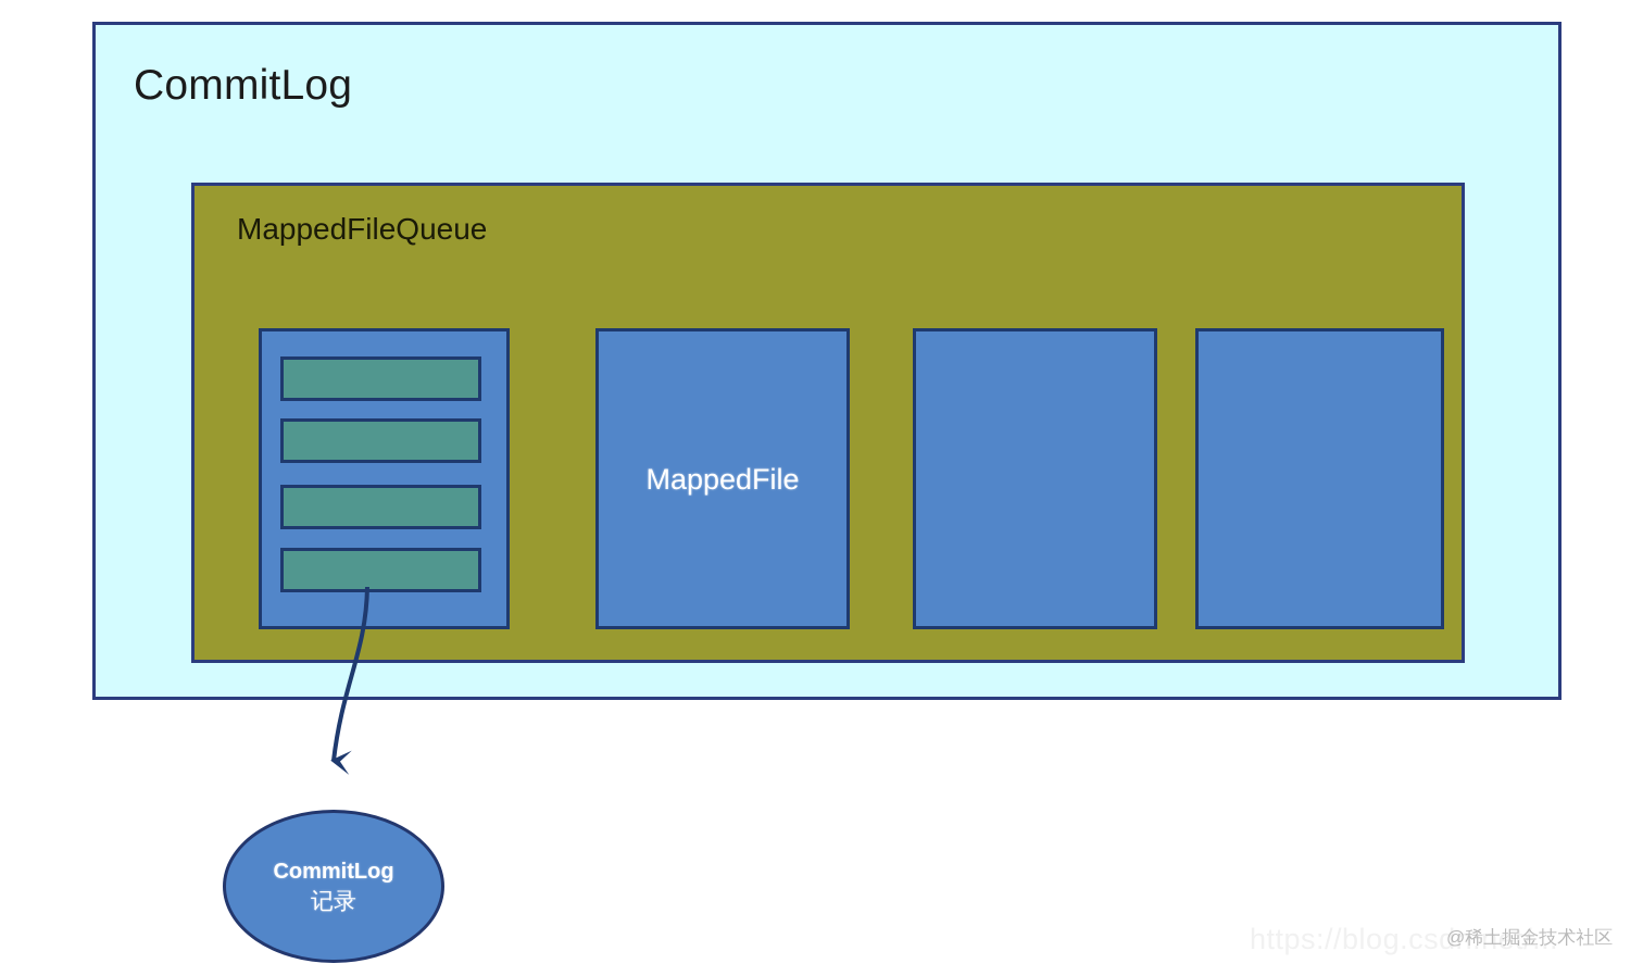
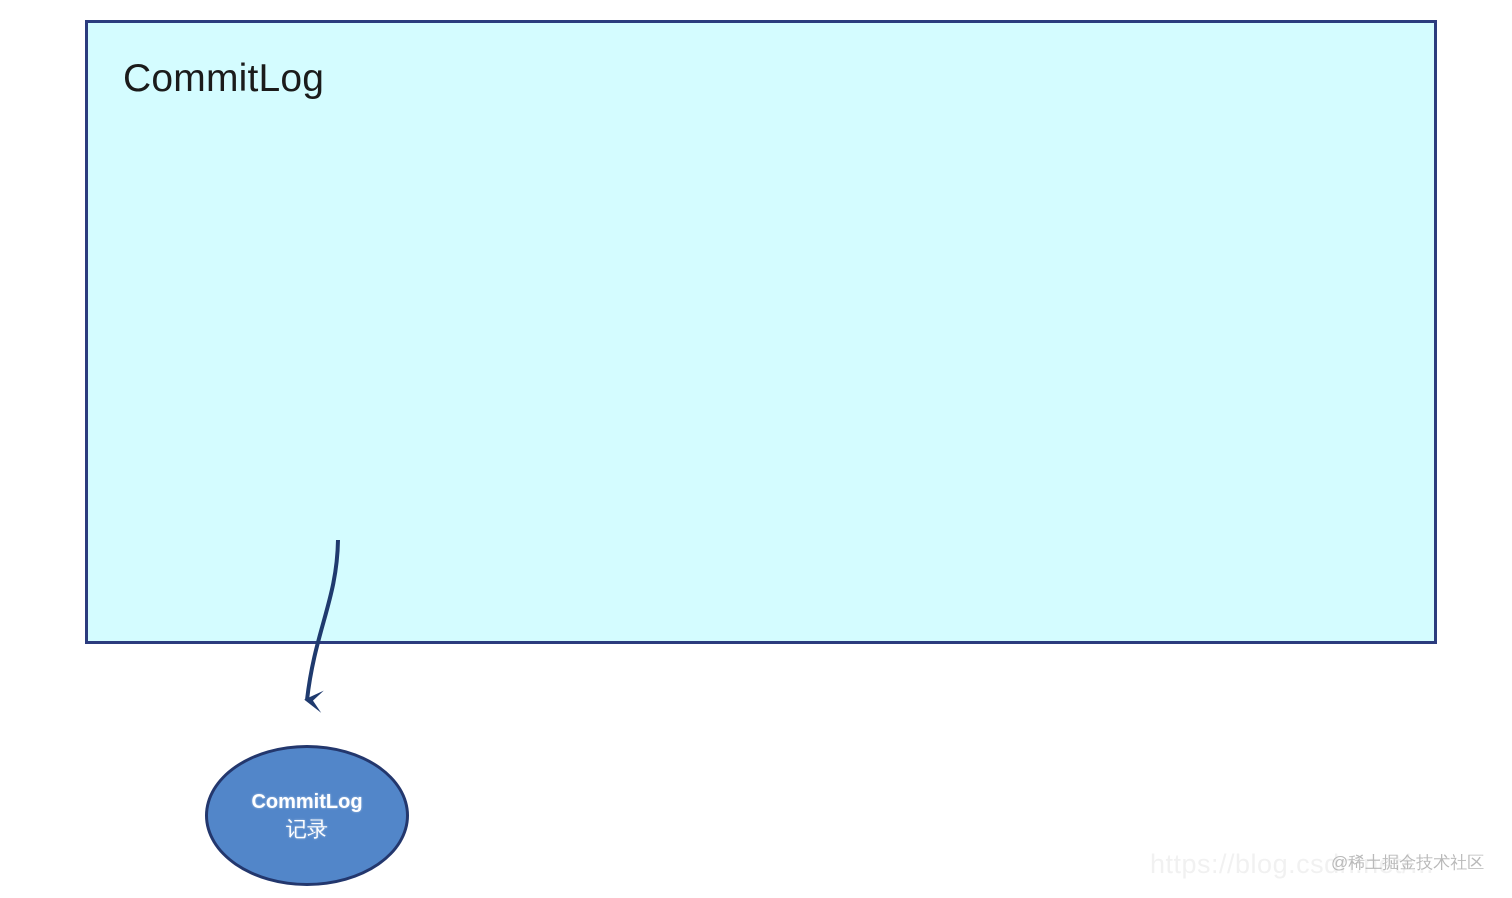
  CommitLog
- MappedFileQueue
- MappedFile
  CommitLog
  记录
  https://blog.csdn.net/...
  @稀土掘金技术社区
